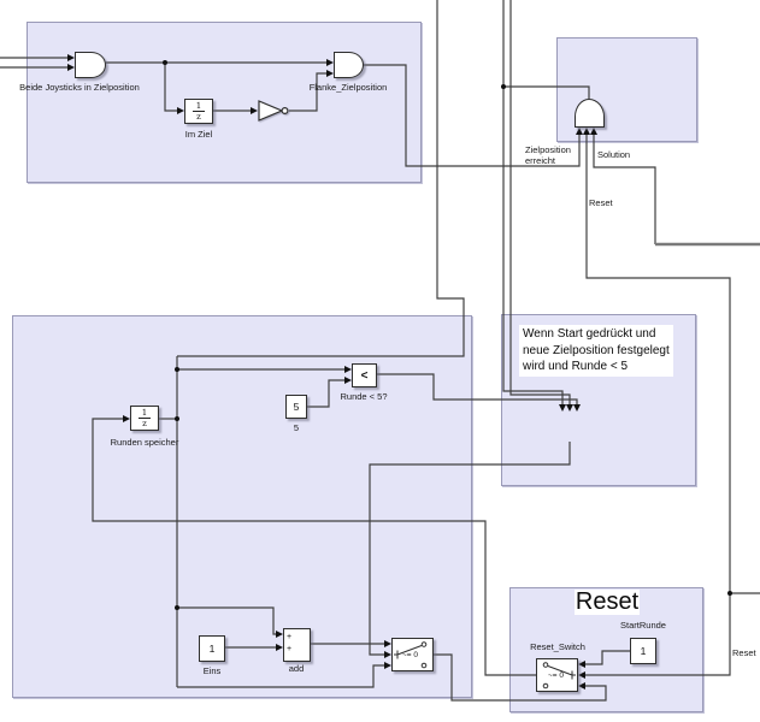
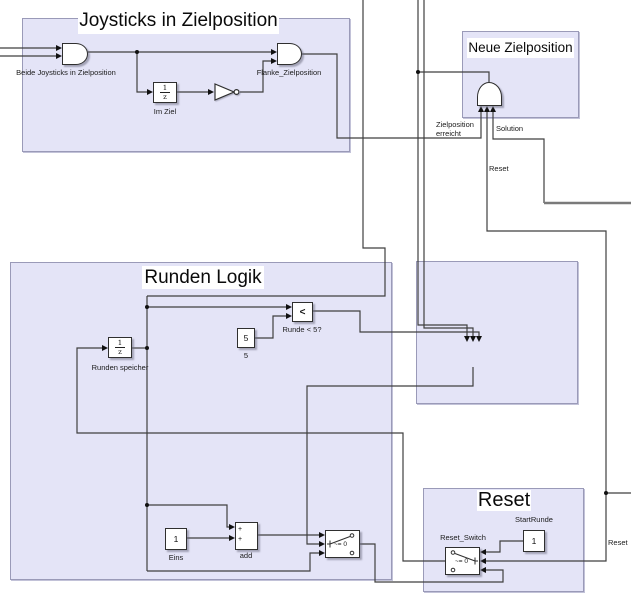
+ Joysticks in Zielposition
+ Neue Zielposition
+ Runden Logik
  Reset
- Wenn Start gedrückt und
- neue Zielposition festgelegt
- wird und Runde < 5
  1
  z
  1
  z
  5
  <
  1
  1
  Beide Joysticks in Zielposition
  Im Ziel
  Flanke_Zielposition
  Zielposition
  erreicht
  Solution
  Reset
  Runden speicher
  Runde < 5?
  5
  Eins
  add
  Reset_Switch
  StartRunde
  Reset
